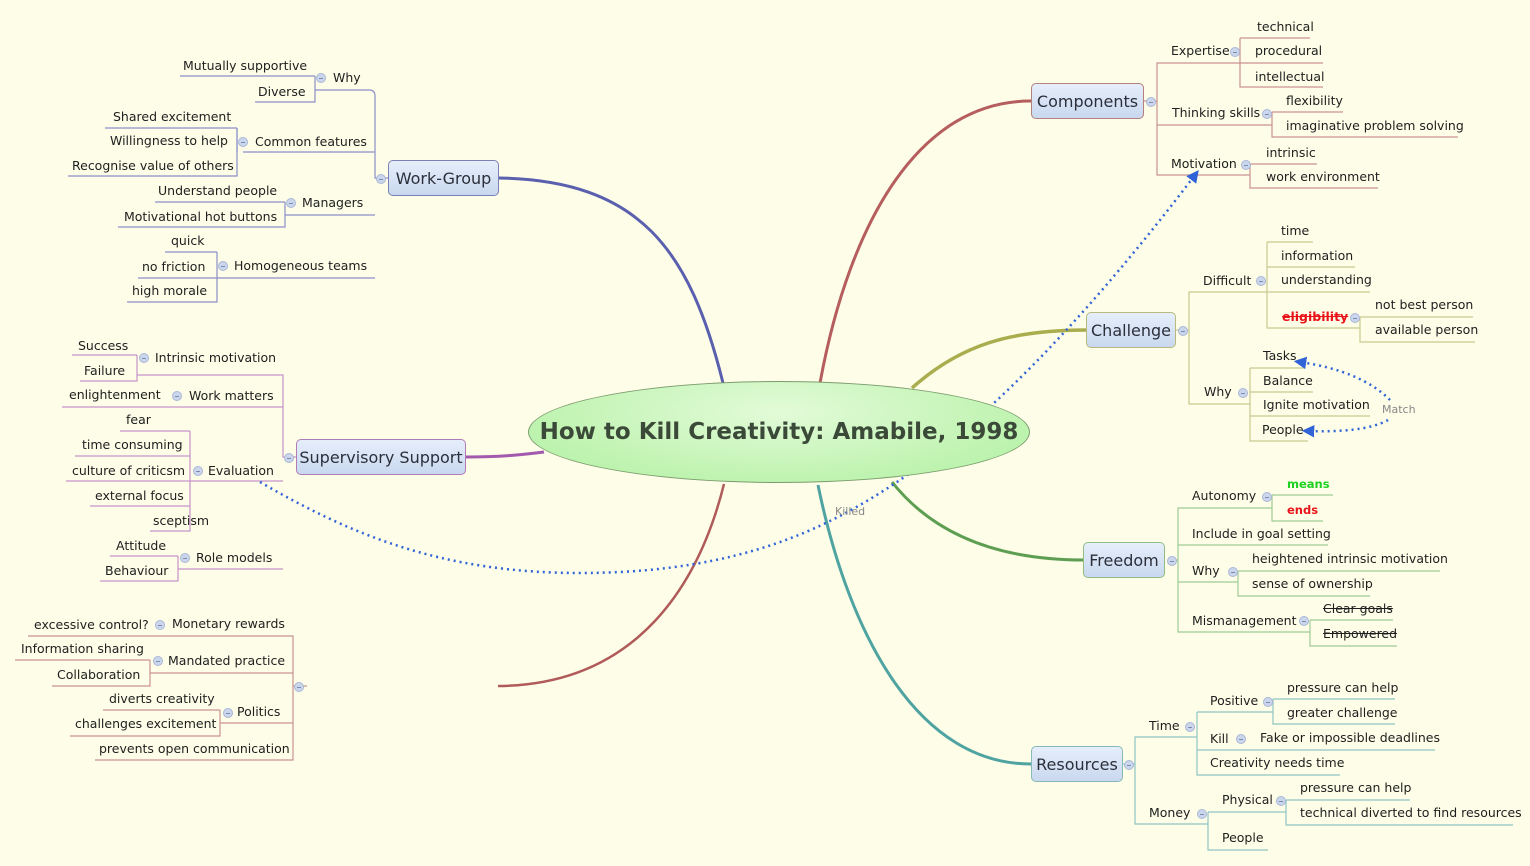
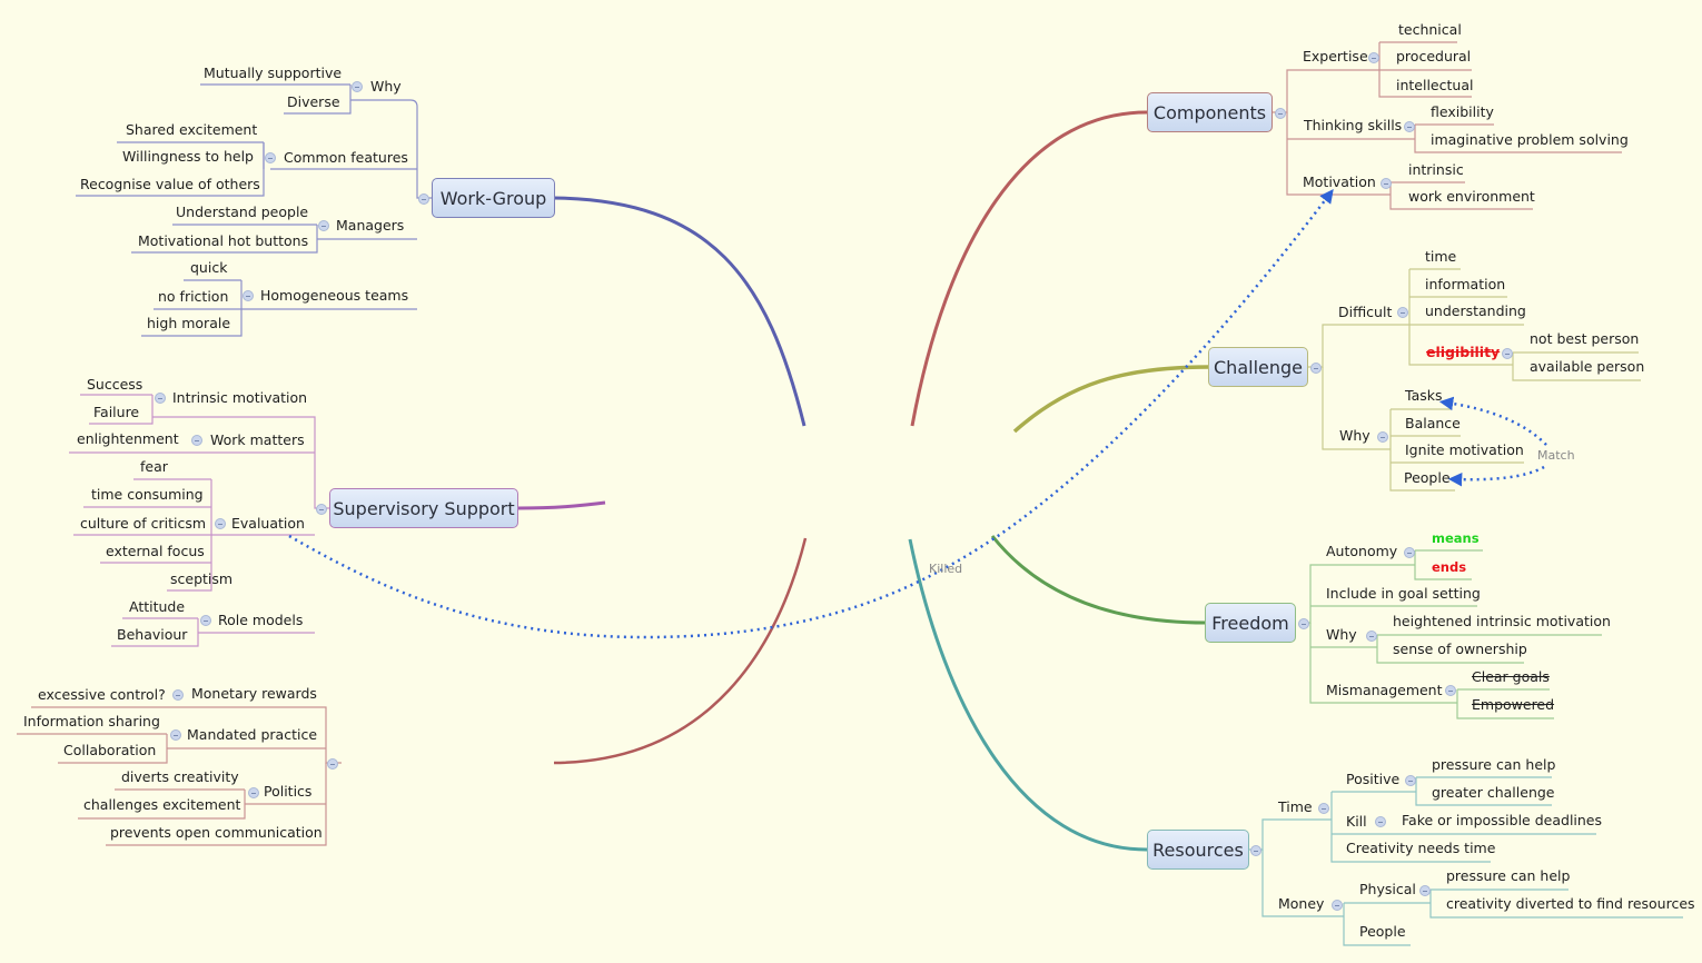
- How to Kill Creativity: Amabile, 1998
  Work-Group
  Why
  Mutually supportive
  Diverse
  Common features
  Shared excitement
  Willingness to help
  Recognise value of others
  Managers
  Understand people
  Motivational hot buttons
  Homogeneous teams
  quick
  no friction
  high morale
  Supervisory Support
  Intrinsic motivation
  Success
  Failure
  Work matters
  enlightenment
  Evaluation
  fear
  time consuming
  culture of criticsm
  external focus
  sceptism
  Role models
  Attitude
  Behaviour
  Monetary rewards
  excessive control?
  Mandated practice
  Information sharing
  Collaboration
  Politics
  diverts creativity
  challenges excitement
  prevents open communication
  Components
  Expertise
  technical
  procedural
  intellectual
  Thinking skills
  flexibility
  imaginative problem solving
  Motivation
  intrinsic
  work environment
  Challenge
  Difficult
  time
  information
  understanding
  eligibility
  not best person
  available person
  Why
  Tasks
  Balance
  Ignite motivation
  People
  Match
  Freedom
  Autonomy
  means
  ends
  Include in goal setting
  Why
  heightened intrinsic motivation
  sense of ownership
  Mismanagement
  Clear goals
  Empowered
  Resources
  Time
  Positive
  pressure can help
  greater challenge
  Kill
  Fake or impossible deadlines
  Creativity needs time
  Money
  Physical
  pressure can help
- technical diverted to find resources
+ creativity diverted to find resources
  People
  Killed
